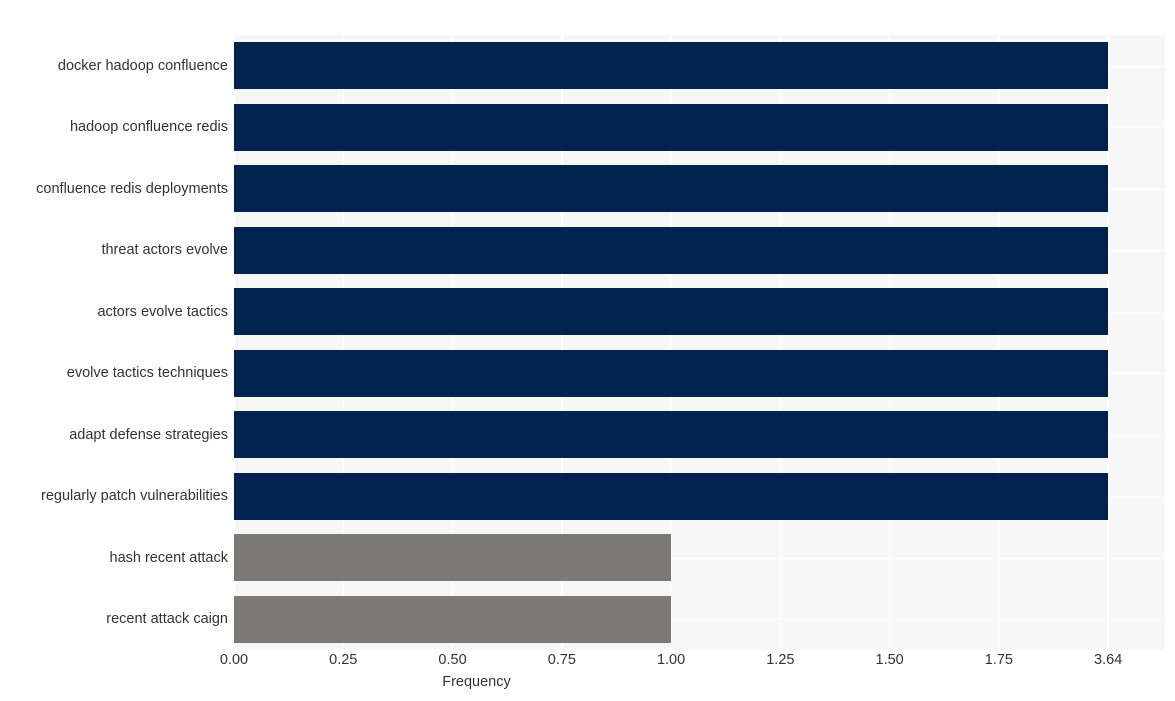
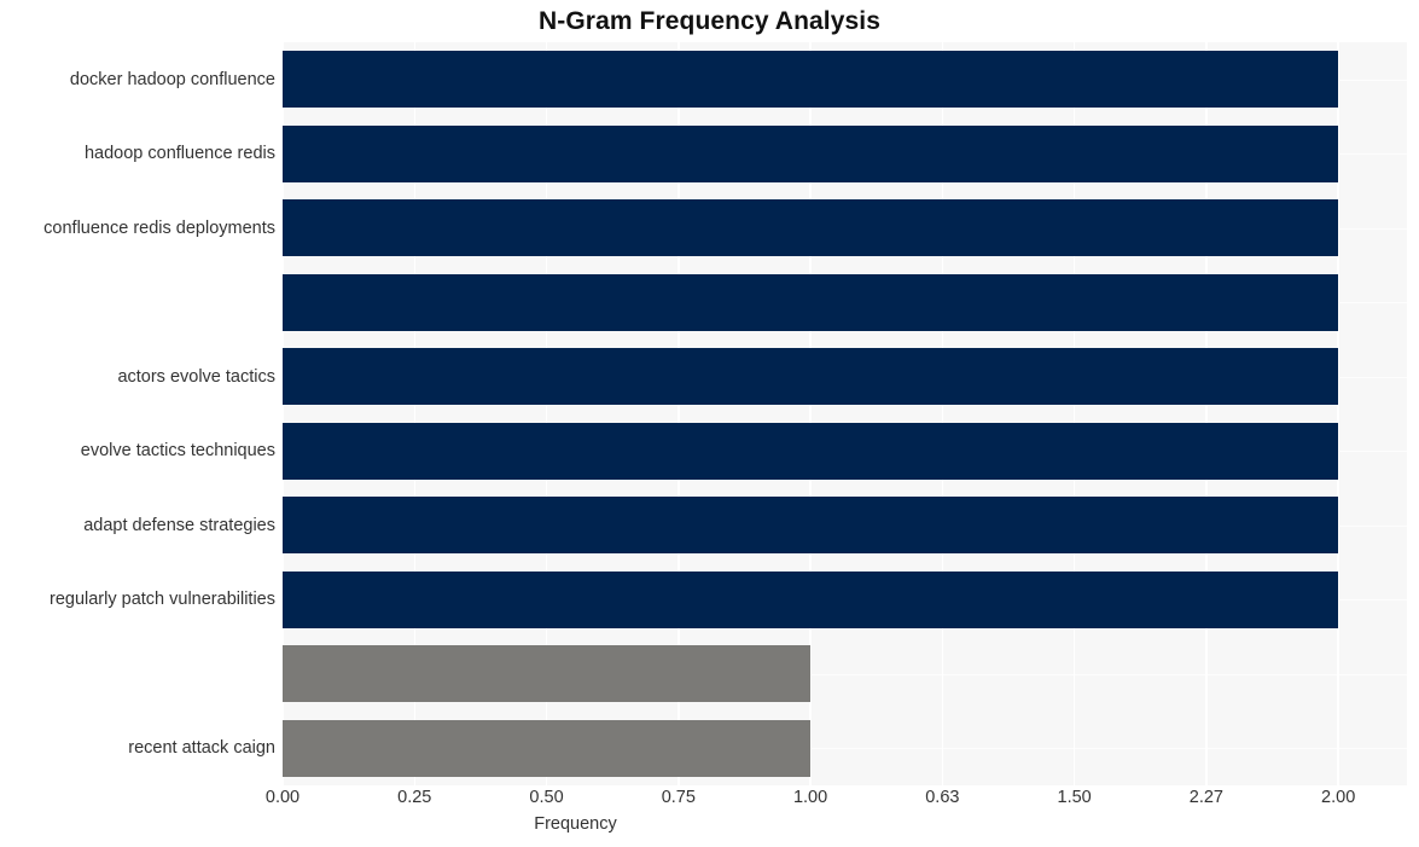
+ N-Gram Frequency Analysis
  docker hadoop confluence
  hadoop confluence redis
  confluence redis deployments
- threat actors evolve
  actors evolve tactics
  evolve tactics techniques
  adapt defense strategies
  regularly patch vulnerabilities
- hash recent attack
  recent attack caign
  0.00
  0.25
  0.50
  0.75
  1.00
- 1.25
+ 0.63
  1.50
- 1.75
+ 2.27
- 3.64
+ 2.00
  Frequency
